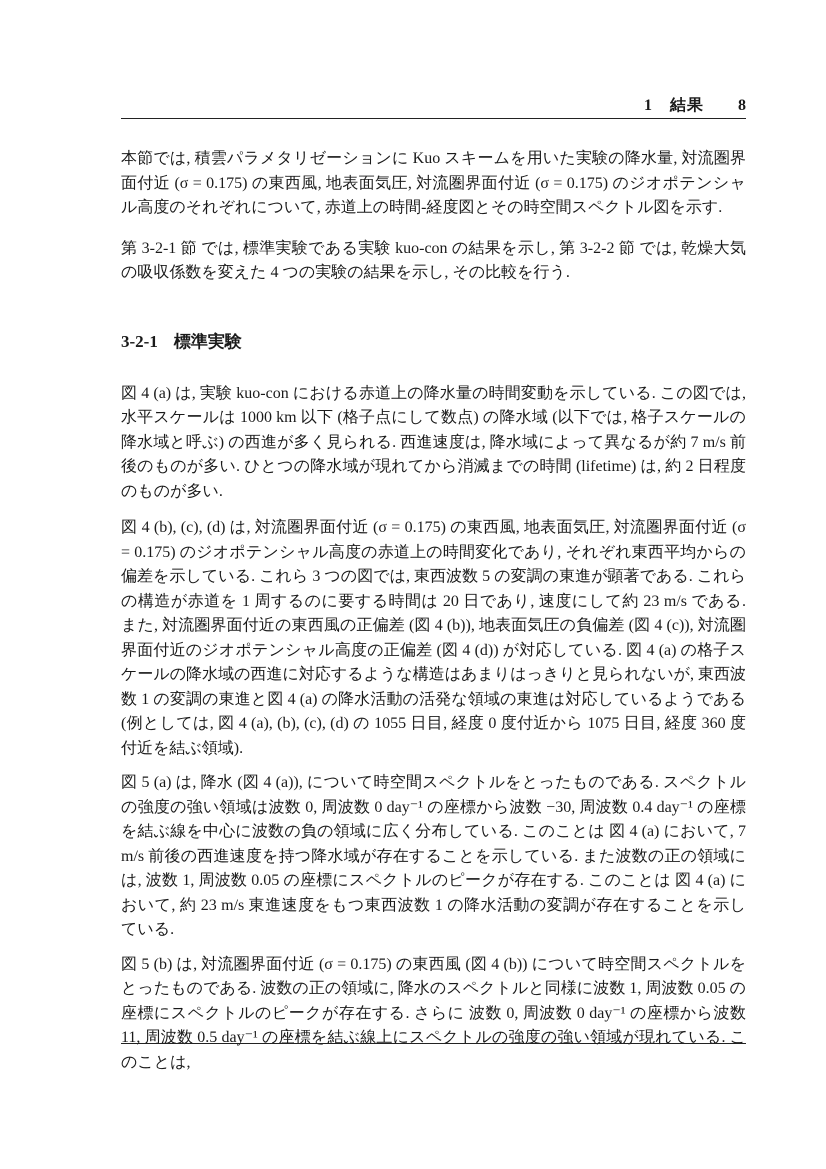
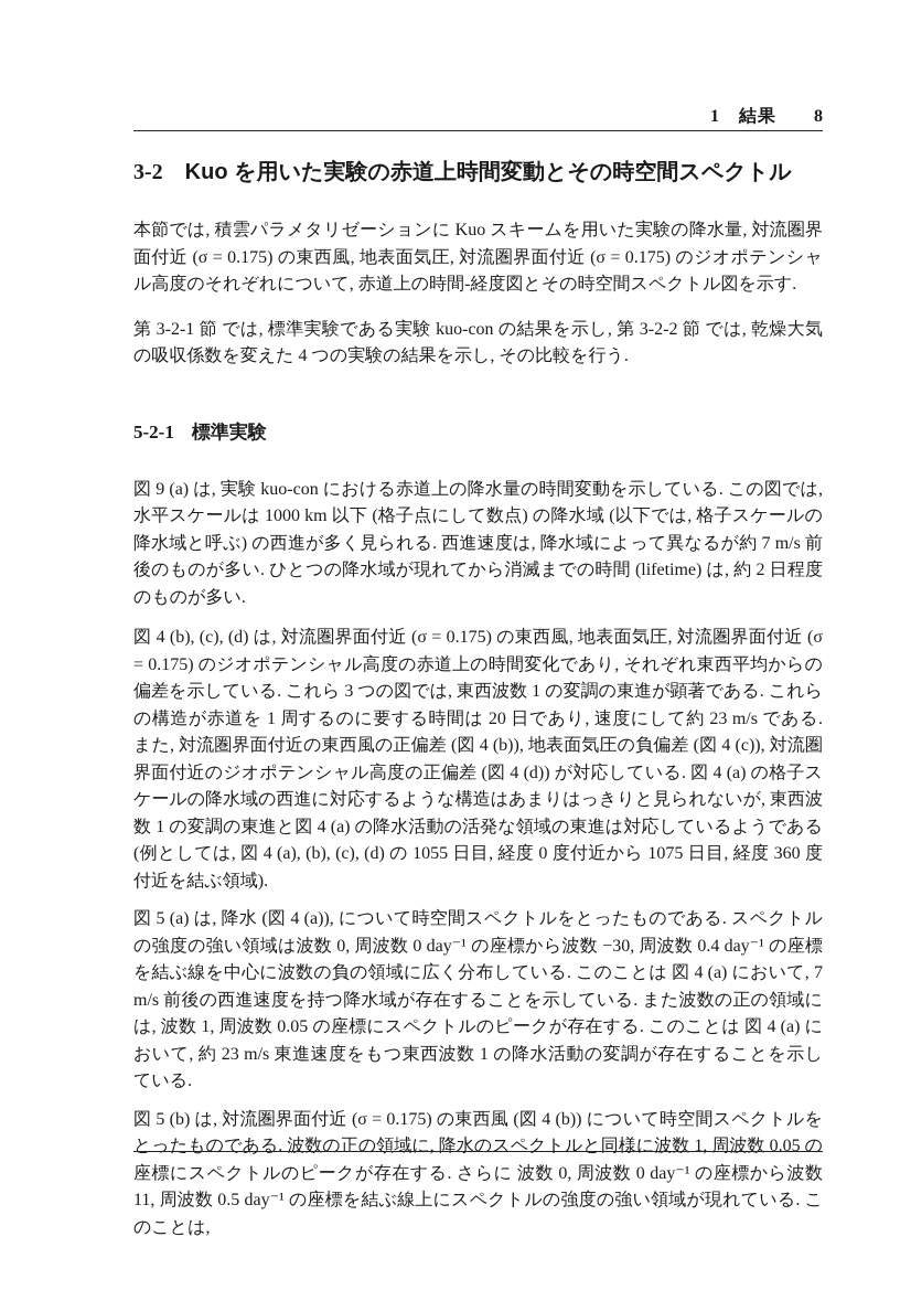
  1 結果 8
+ 3-2 Kuo を用いた実験の赤道上時間変動とその時空間スペクトル
  本節では, 積雲パラメタリゼーションに Kuo スキームを用いた実験の降水量, 対流圏界面付近 (σ = 0.175) の東西風, 地表面気圧, 対流圏界面付近 (σ = 0.175) のジオポテンシャル高度のそれぞれについて, 赤道上の時間-経度図とその時空間スペクトル図を示す.
  第 3-2-1 節 では, 標準実験である実験 kuo-con の結果を示し, 第 3-2-2 節 では, 乾燥大気の吸収係数を変えた 4 つの実験の結果を示し, その比較を行う.
- 3-2-1 標準実験
+ 5-2-1 標準実験
- 図 4 (a) は, 実験 kuo-con における赤道上の降水量の時間変動を示している. この図では, 水平スケールは 1000 km 以下 (格子点にして数点) の降水域 (以下では, 格子スケールの降水域と呼ぶ) の西進が多く見られる. 西進速度は, 降水域によって異なるが約 7 m/s 前後のものが多い. ひとつの降水域が現れてから消滅までの時間 (lifetime) は, 約 2 日程度のものが多い.
+ 図 9 (a) は, 実験 kuo-con における赤道上の降水量の時間変動を示している. この図では, 水平スケールは 1000 km 以下 (格子点にして数点) の降水域 (以下では, 格子スケールの降水域と呼ぶ) の西進が多く見られる. 西進速度は, 降水域によって異なるが約 7 m/s 前後のものが多い. ひとつの降水域が現れてから消滅までの時間 (lifetime) は, 約 2 日程度のものが多い.
- 図 4 (b), (c), (d) は, 対流圏界面付近 (σ = 0.175) の東西風, 地表面気圧, 対流圏界面付近 (σ = 0.175) のジオポテンシャル高度の赤道上の時間変化であり, それぞれ東西平均からの偏差を示している. これら 3 つの図では, 東西波数 5 の変調の東進が顕著である. これらの構造が赤道を 1 周するのに要する時間は 20 日であり, 速度にして約 23 m/s である. また, 対流圏界面付近の東西風の正偏差 (図 4 (b)), 地表面気圧の負偏差 (図 4 (c)), 対流圏界面付近のジオポテンシャル高度の正偏差 (図 4 (d)) が対応している. 図 4 (a) の格子スケールの降水域の西進に対応するような構造はあまりはっきりと見られないが, 東西波数 1 の変調の東進と図 4 (a) の降水活動の活発な領域の東進は対応しているようである (例としては, 図 4 (a), (b), (c), (d) の 1055 日目, 経度 0 度付近から 1075 日目, 経度 360 度付近を結ぶ領域).
+ 図 4 (b), (c), (d) は, 対流圏界面付近 (σ = 0.175) の東西風, 地表面気圧, 対流圏界面付近 (σ = 0.175) のジオポテンシャル高度の赤道上の時間変化であり, それぞれ東西平均からの偏差を示している. これら 3 つの図では, 東西波数 1 の変調の東進が顕著である. これらの構造が赤道を 1 周するのに要する時間は 20 日であり, 速度にして約 23 m/s である. また, 対流圏界面付近の東西風の正偏差 (図 4 (b)), 地表面気圧の負偏差 (図 4 (c)), 対流圏界面付近のジオポテンシャル高度の正偏差 (図 4 (d)) が対応している. 図 4 (a) の格子スケールの降水域の西進に対応するような構造はあまりはっきりと見られないが, 東西波数 1 の変調の東進と図 4 (a) の降水活動の活発な領域の東進は対応しているようである (例としては, 図 4 (a), (b), (c), (d) の 1055 日目, 経度 0 度付近から 1075 日目, 経度 360 度付近を結ぶ領域).
  図 5 (a) は, 降水 (図 4 (a)), について時空間スペクトルをとったものである. スペクトルの強度の強い領域は波数 0, 周波数 0 day⁻¹ の座標から波数 −30, 周波数 0.4 day⁻¹ の座標を結ぶ線を中心に波数の負の領域に広く分布している. このことは 図 4 (a) において, 7 m/s 前後の西進速度を持つ降水域が存在することを示している. また波数の正の領域には, 波数 1, 周波数 0.05 の座標にスペクトルのピークが存在する. このことは 図 4 (a) において, 約 23 m/s 東進速度をもつ東西波数 1 の降水活動の変調が存在することを示している.
  図 5 (b) は, 対流圏界面付近 (σ = 0.175) の東西風 (図 4 (b)) について時空間スペクトルをとったものである. 波数の正の領域に, 降水のスペクトルと同様に波数 1, 周波数 0.05 の座標にスペクトルのピークが存在する. さらに 波数 0, 周波数 0 day⁻¹ の座標から波数 11, 周波数 0.5 day⁻¹ の座標を結ぶ線上にスペクトルの強度の強い領域が現れている. このことは,
